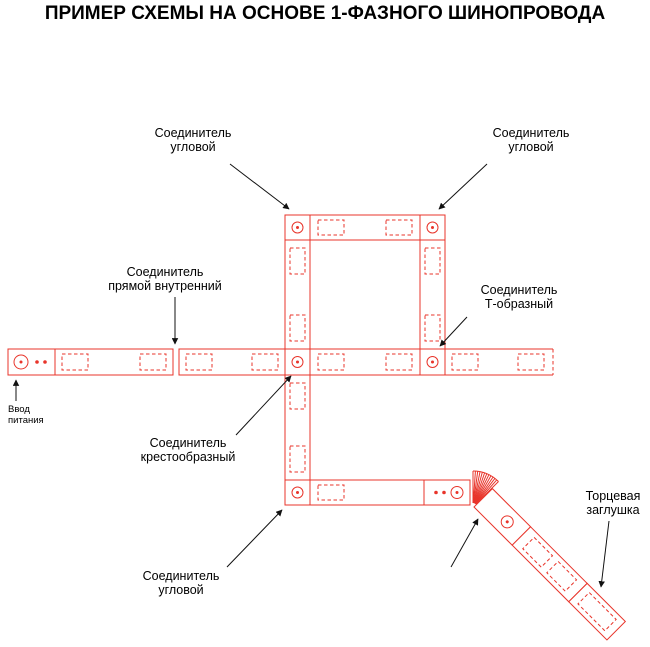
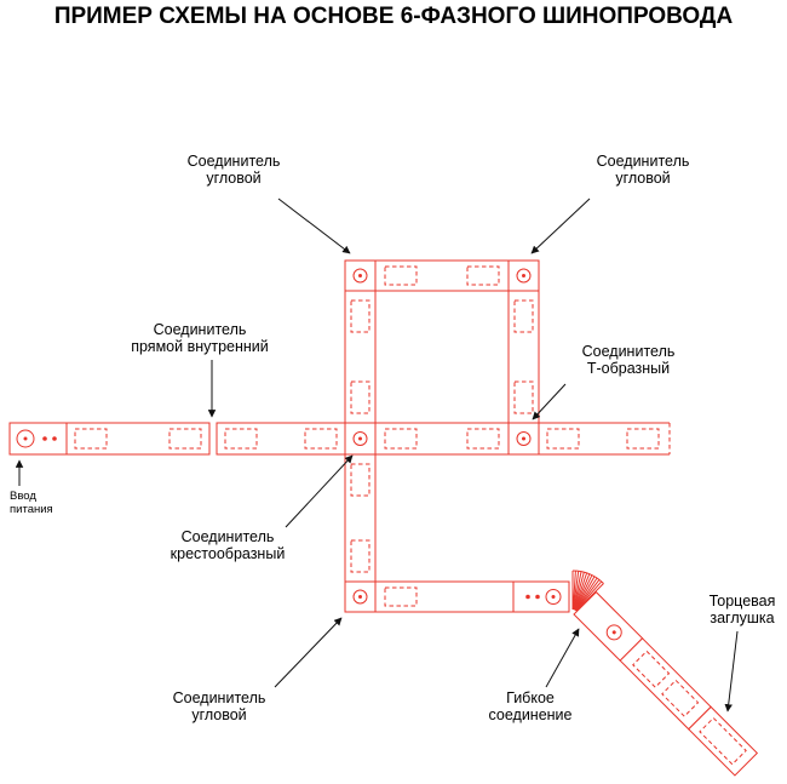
- ПРИМЕР СХЕМЫ НА ОСНОВЕ 1-ФАЗНОГО ШИНОПРОВОДА
+ ПРИМЕР СХЕМЫ НА ОСНОВЕ 6-ФАЗНОГО ШИНОПРОВОДА
  Соединитель
  угловой
  Соединитель
  угловой
  Соединитель
  прямой внутренний
  Соединитель
  Т-образный
  Ввод
  питания
  Соединитель
  крестообразный
  Соединитель
  угловой
+ Гибкое
+ соединение
  Торцевая
  заглушка
